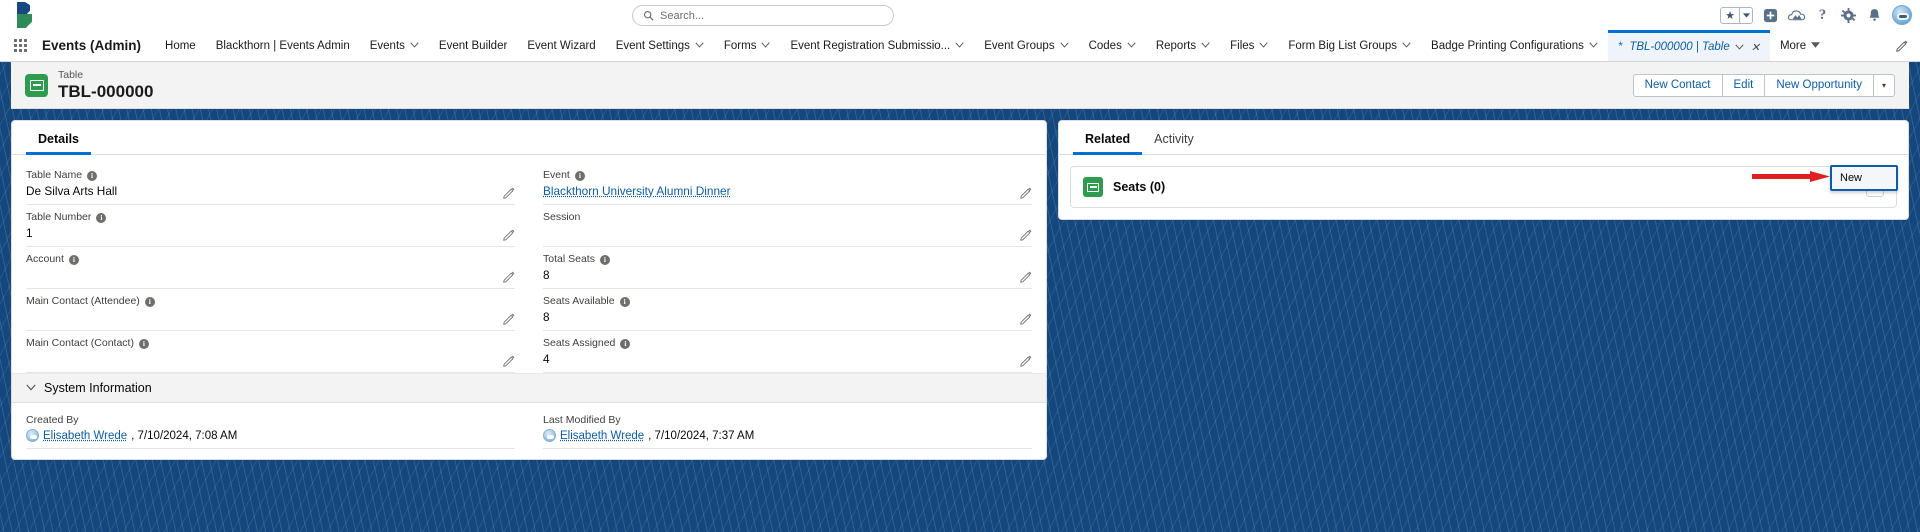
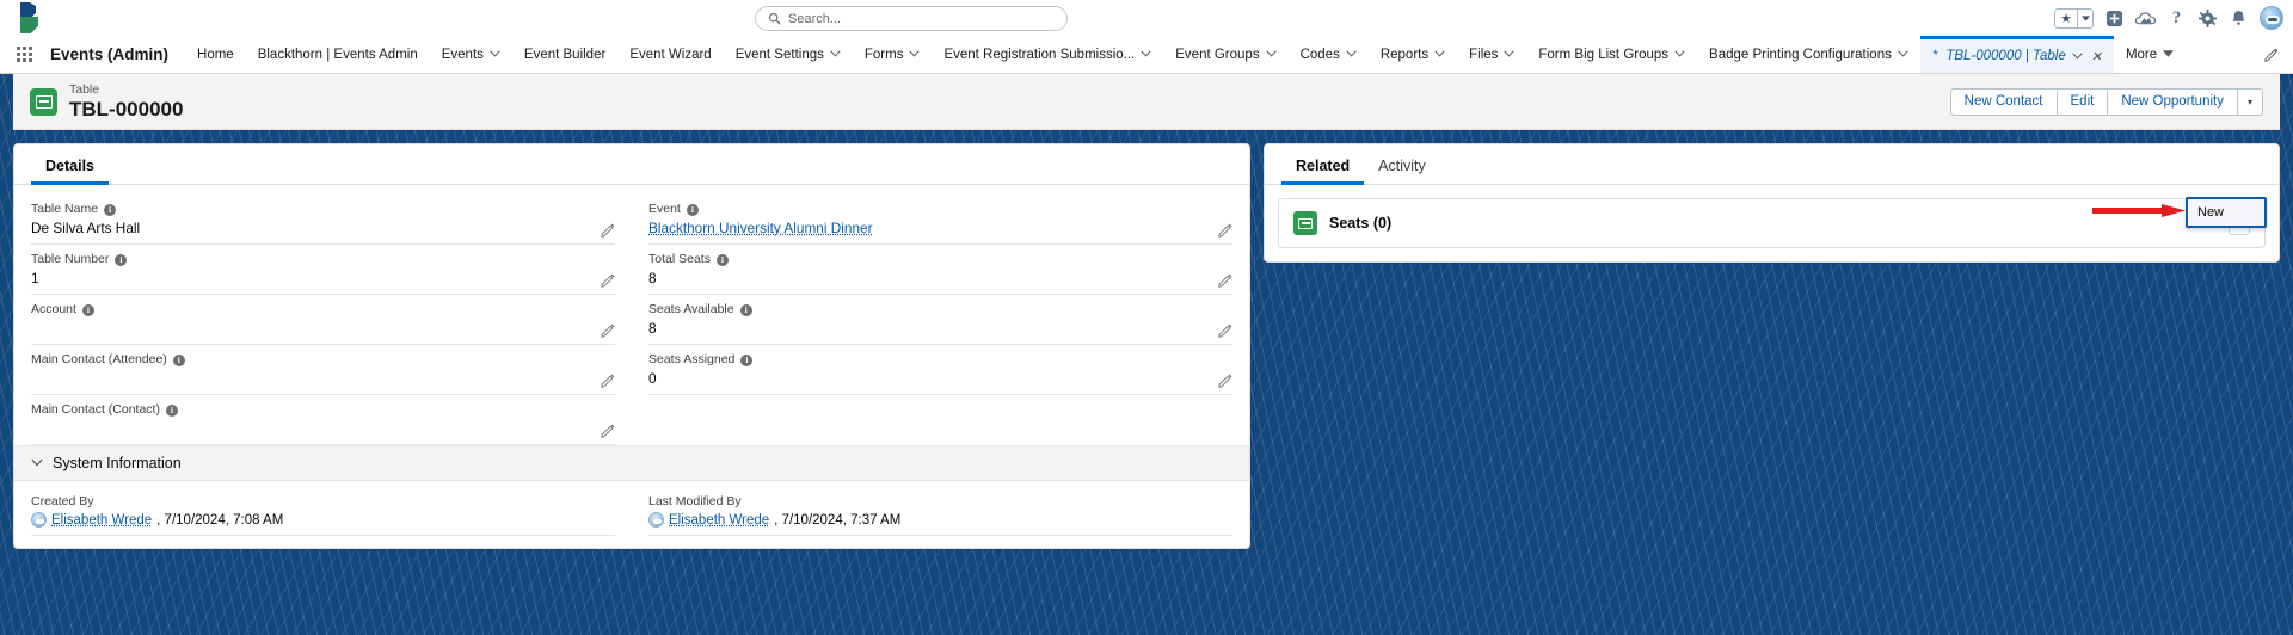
  Search...
  ★
  ?
  Events (Admin)
  Home
  Blackthorn | Events Admin
  Events
  Event Builder
  Event Wizard
  Event Settings
  Forms
  Event Registration Submissio...
  Event Groups
  Codes
  Reports
  Files
  Form Big List Groups
  Badge Printing Configurations
  *
  TBL-000000 | Table
  ✕
  More
  Table
  TBL-000000
  New Contact
  Edit
  New Opportunity
  ▾
  Details
  Table Name
  i
  De Silva Arts Hall
  Table Number
  i
  1
  Account
  i
  Main Contact (Attendee)
  i
  Main Contact (Contact)
  i
  Event
  i
  Blackthorn University Alumni Dinner
- Session
  Total Seats
  i
  8
  Seats Available
  i
  8
  Seats Assigned
  i
- 4
+ 0
  System Information
  Created By
  Elisabeth Wrede
  , 7/10/2024, 7:08 AM
  Last Modified By
  Elisabeth Wrede
  , 7/10/2024, 7:37 AM
  Related
  Activity
  Seats (0)
  New
